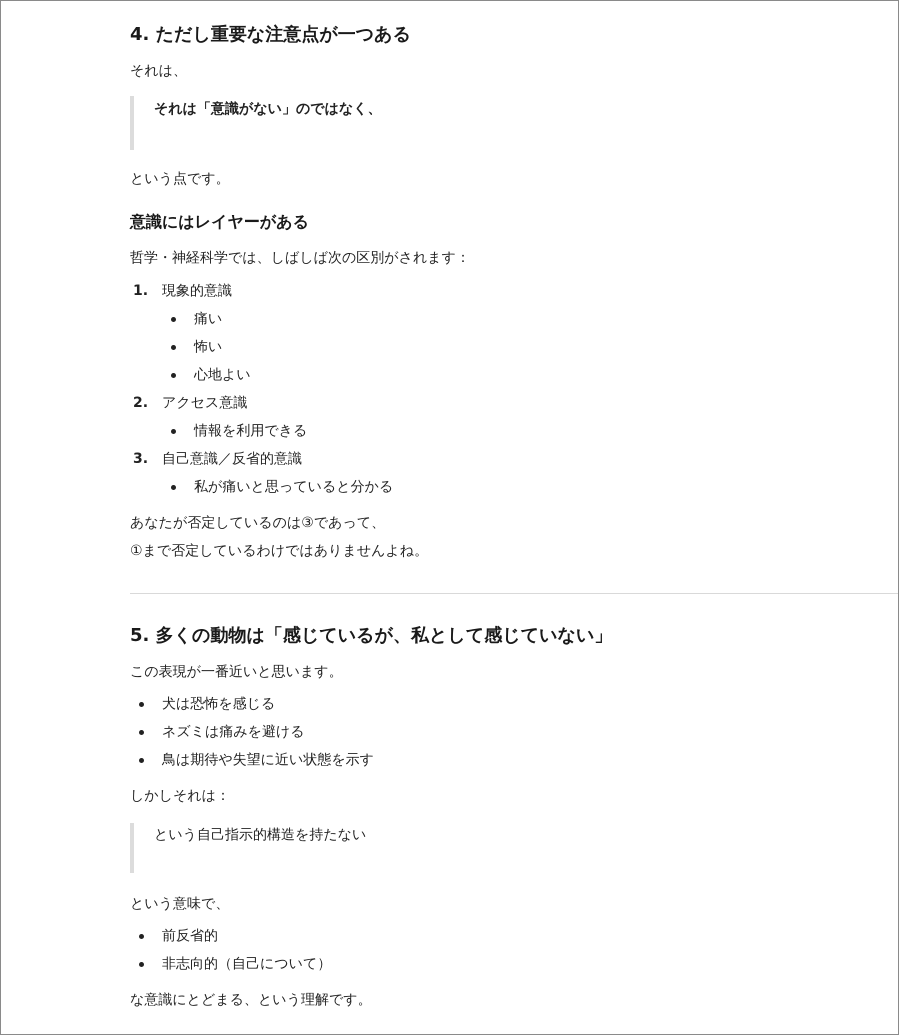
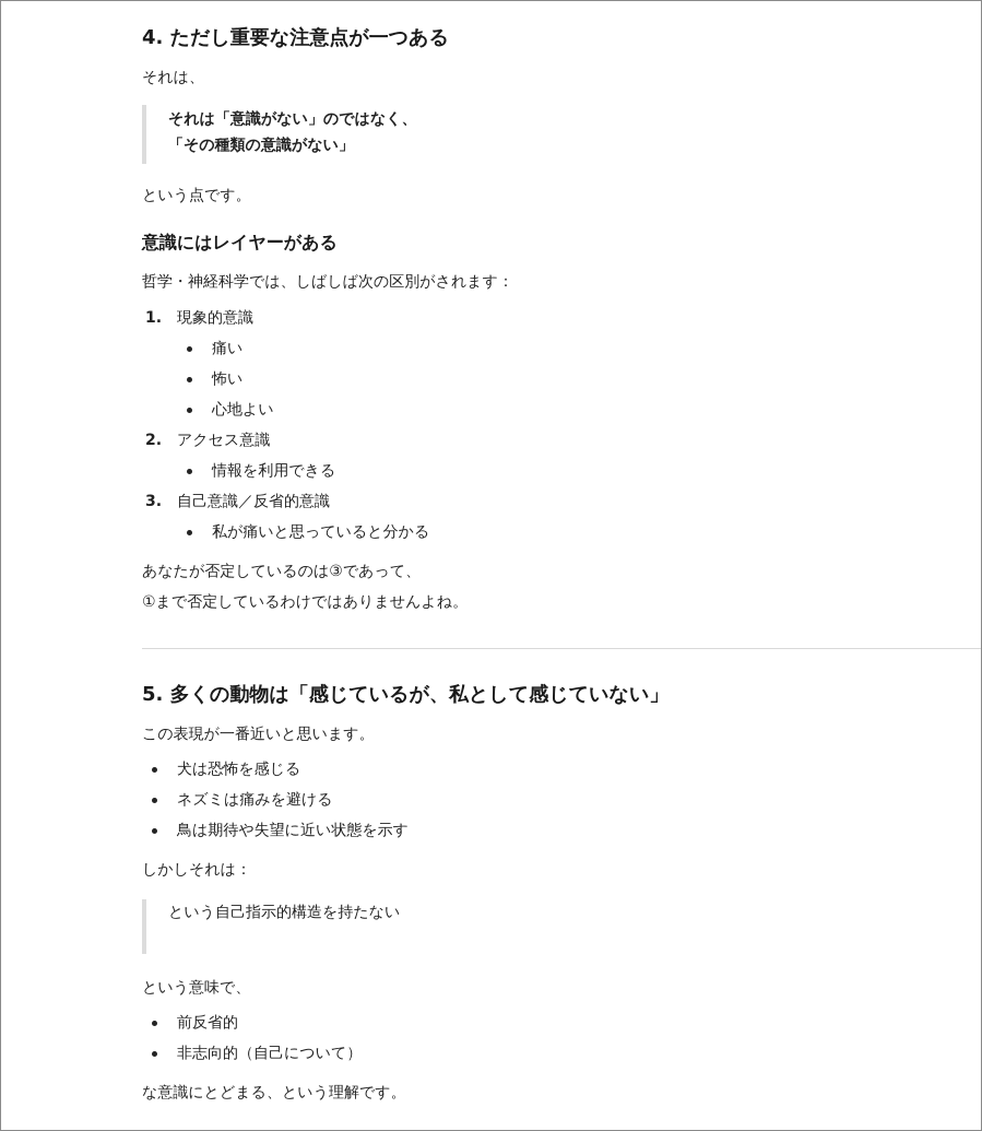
  4. ただし重要な注意点が一つある
  それは、
  それは「意識がない」のではなく、
+ 「その種類の意識がない」
  という点です。
  意識にはレイヤーがある
  哲学・神経科学では、しばしば次の区別がされます：
  1.
  現象的意識
  痛い
  怖い
  心地よい
  2.
  アクセス意識
  情報を利用できる
  3.
  自己意識／反省的意識
  私が痛いと思っていると分かる
  あなたが否定しているのは③であって、
  ①まで否定しているわけではありませんよね。
  5. 多くの動物は「感じているが、私として感じていない」
  この表現が一番近いと思います。
  犬は恐怖を感じる
  ネズミは痛みを避ける
  鳥は期待や失望に近い状態を示す
  しかしそれは：
  という自己指示的構造を持たない
  という意味で、
  前反省的
  非志向的（自己について）
  な意識にとどまる、という理解です。
